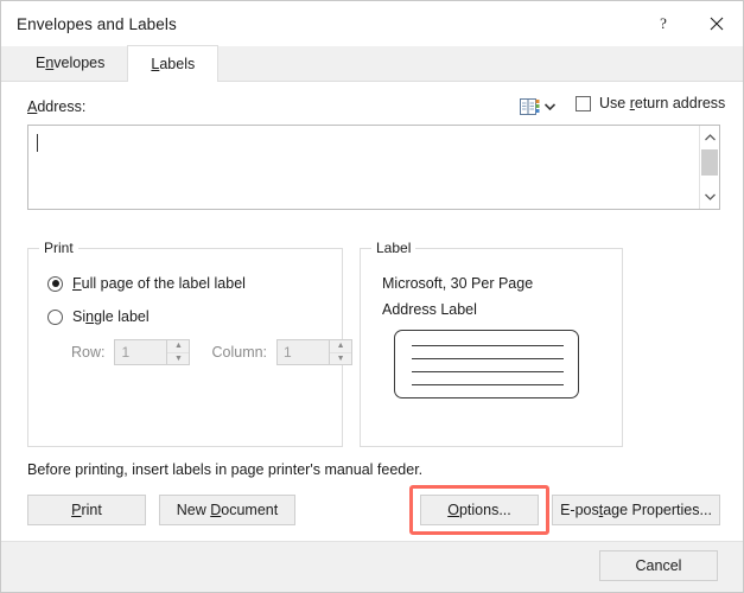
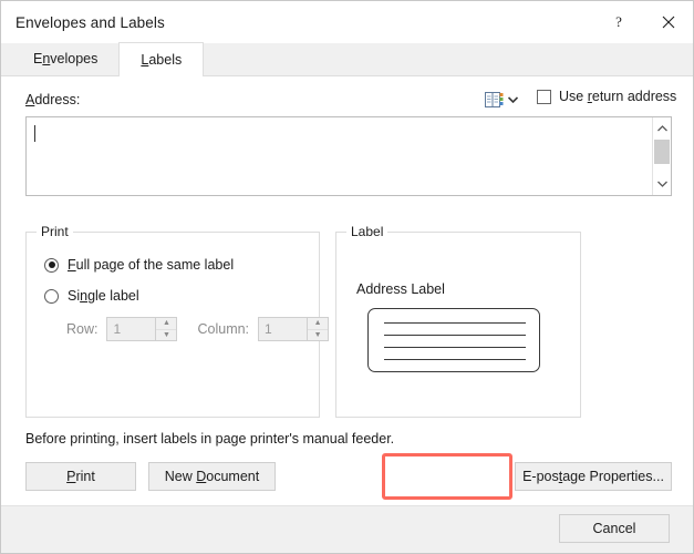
  Envelopes and Labels
  ?
  Envelopes
  Labels
  Address:
  Use return address
  Print
- Full page of the label label
+ Full page of the same label
  Single label
  Row:
  1
  Column:
  1
  Label
- Microsoft, 30 Per Page
  Address Label
  Before printing, insert labels in page printer's manual feeder.
  Print
  New Document
- Options...
  E-postage Properties...
  Cancel
